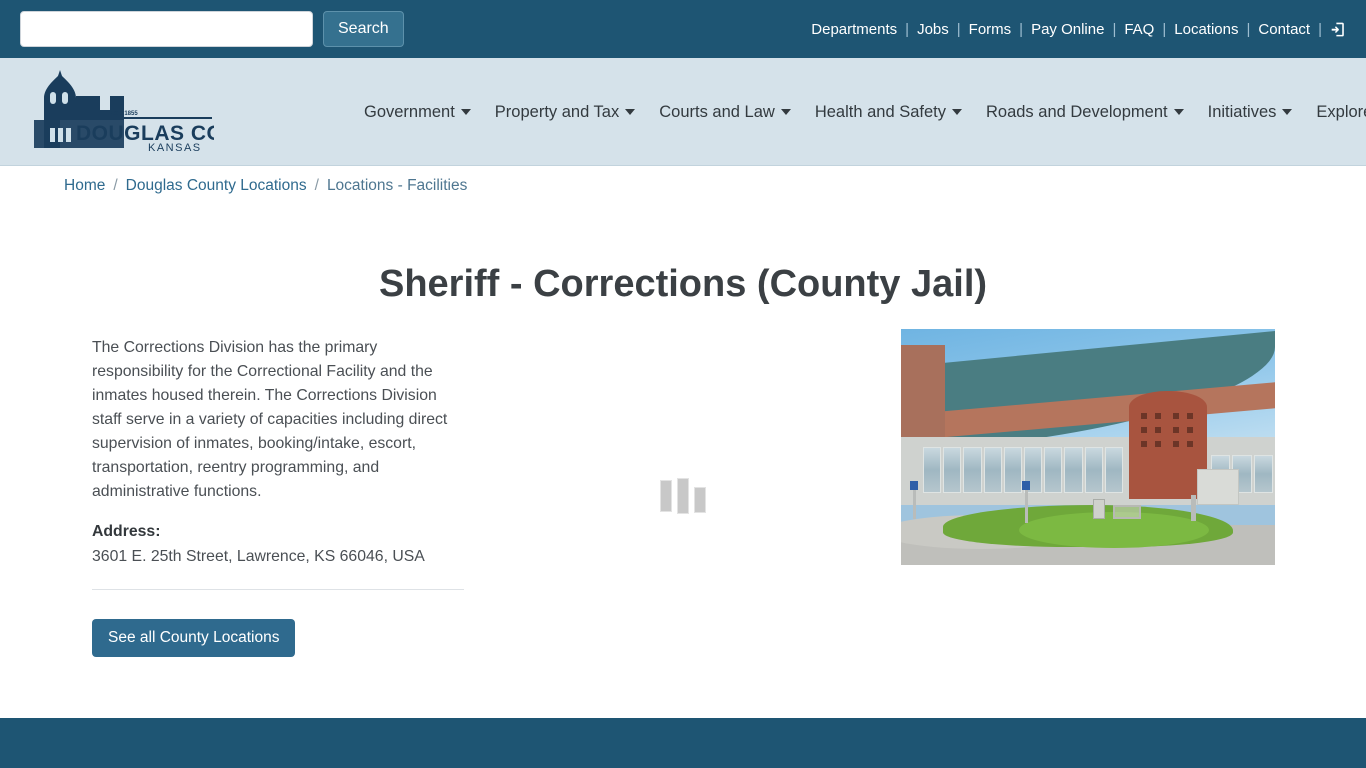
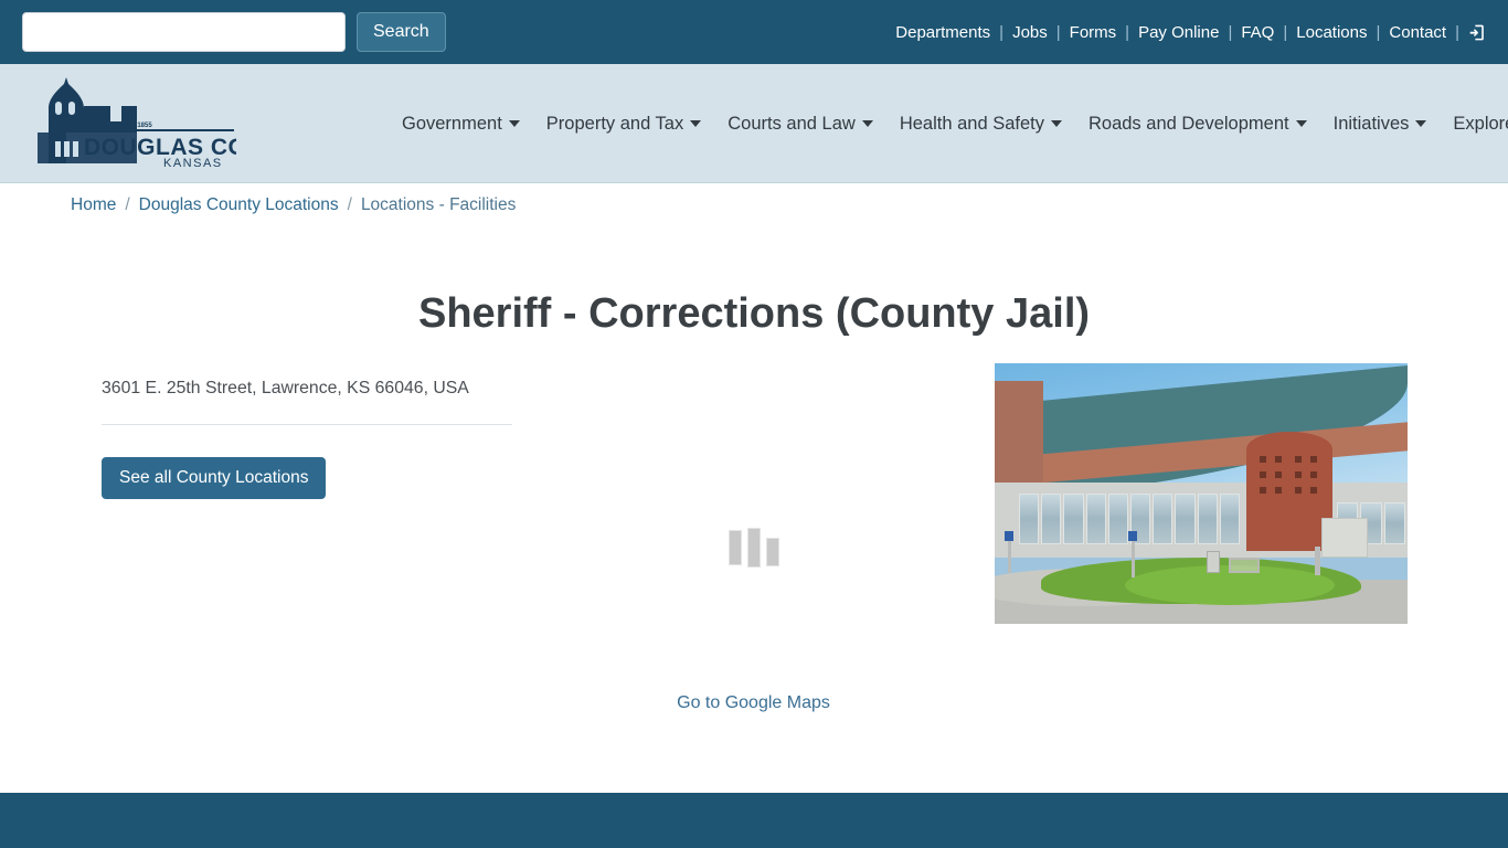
  Search
  Departments
  |
  Jobs
  |
  Forms
  |
  Pay Online
  |
  FAQ
  |
  Locations
  |
  Contact
  |
  KANSAS
  Government
  Property and Tax
  Courts and Law
  Health and Safety
  Roads and Development
  Initiatives
  Explor
  Home
  /
  Douglas County Locations
  /
  Locations - Facilities
  Sheriff - Corrections (County Jail)
- The Corrections Division has the primary responsibility for the Correctional Facility and the inmates housed therein. The Corrections Division staff serve in a variety of capacities including direct supervision of inmates, booking/intake, escort, transportation, reentry programming, and administrative functions.
- Address:
  3601 E. 25th Street, Lawrence, KS 66046, USA
  See all County Locations
+ Go to Google Maps
